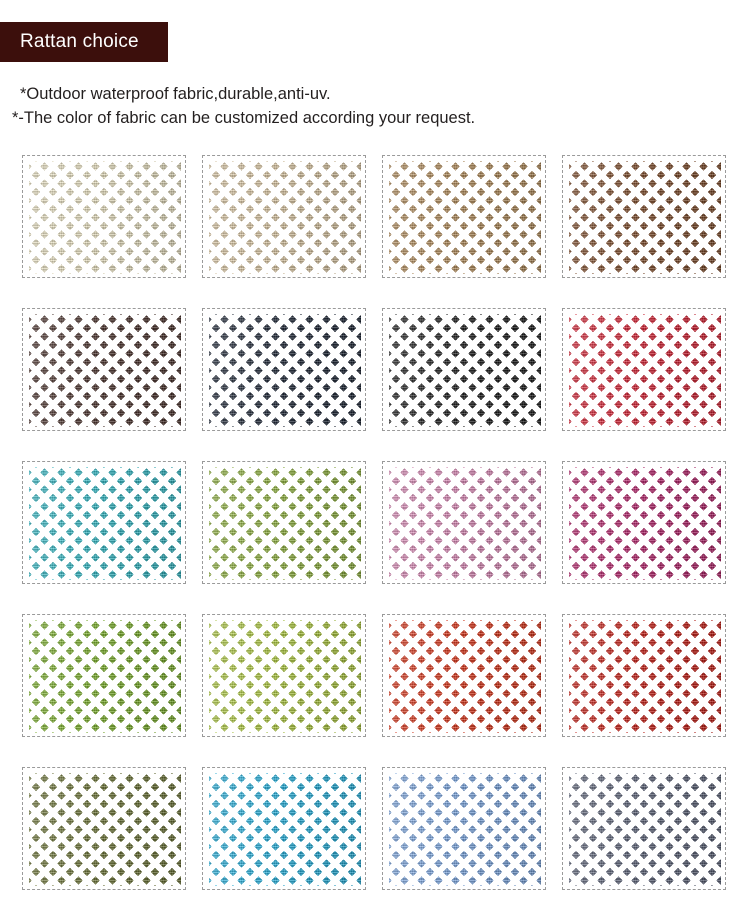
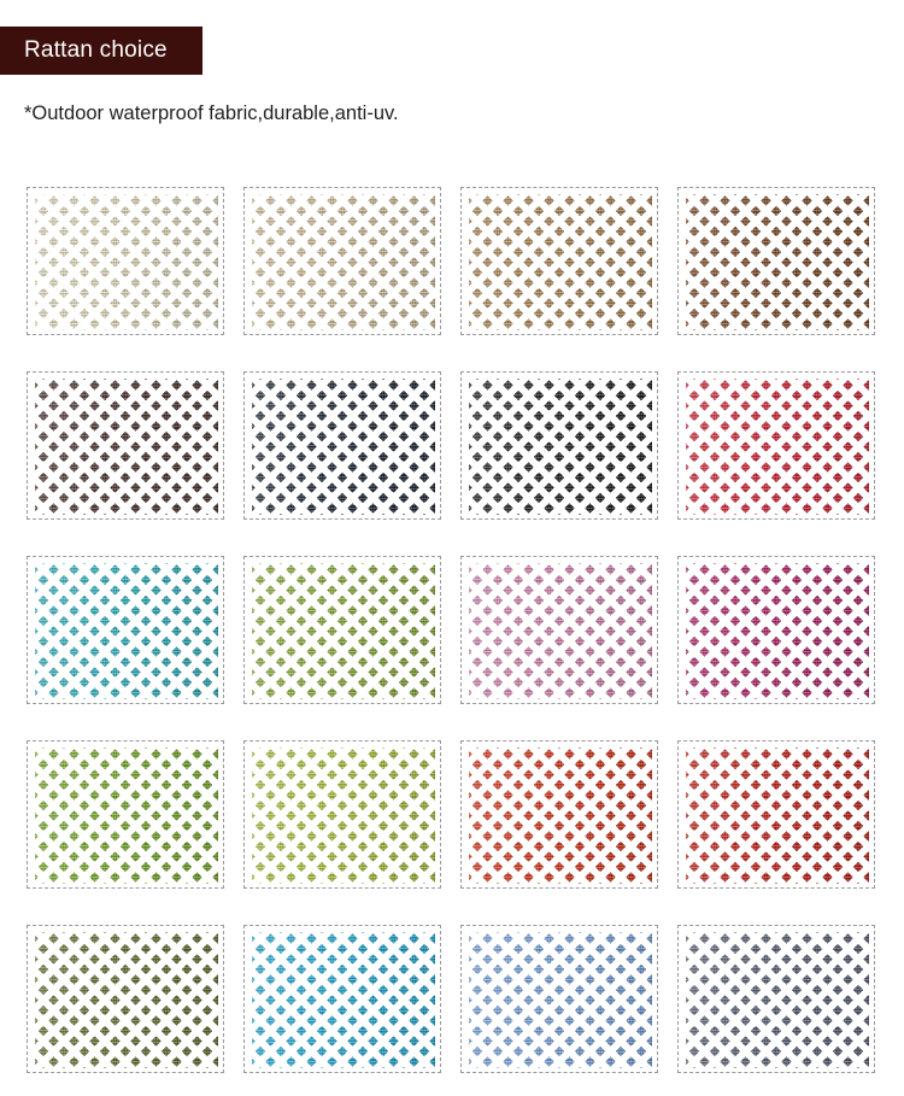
  Rattan choice
  *Outdoor waterproof fabric,durable,anti-uv.
- *-The color of fabric can be customized according your request.
